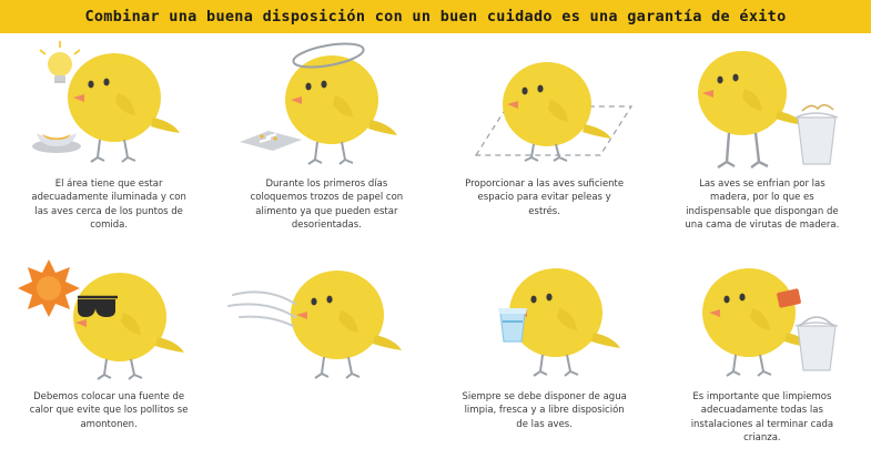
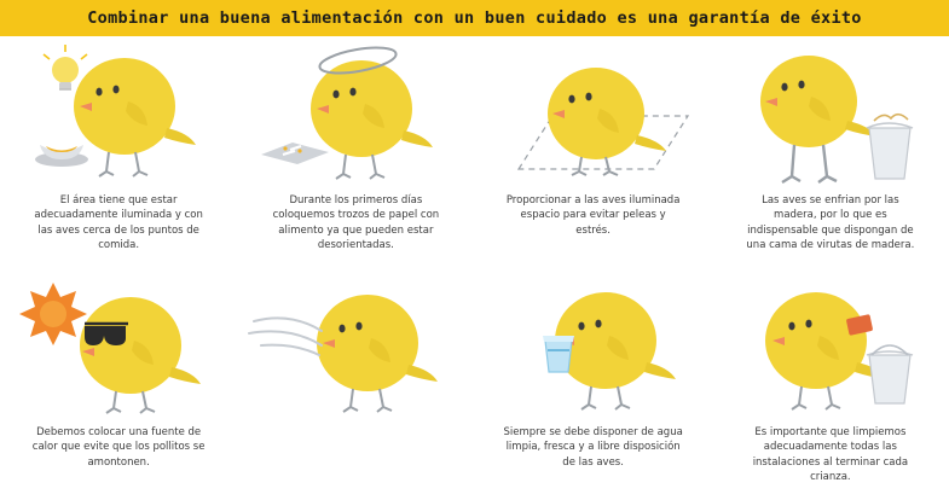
- Combinar una buena disposición con un buen cuidado es una garantía de éxito
+ Combinar una buena alimentación con un buen cuidado es una garantía de éxito
  El área tiene que estar adecuadamente iluminada y con las aves cerca de los puntos de comida.
  Durante los primeros días coloquemos trozos de papel con alimento ya que pueden estar desorientadas.
- Proporcionar a las aves suficiente espacio para evitar peleas y estrés.
+ Proporcionar a las aves iluminada espacio para evitar peleas y estrés.
  Las aves se enfrian por las madera, por lo que es indispensable que dispongan de una cama de virutas de madera.
  Debemos colocar una fuente de calor que evite que los pollitos se amontonen.
  Siempre se debe disponer de agua limpia, fresca y a libre disposición de las aves.
  Es importante que limpiemos adecuadamente todas las instalaciones al terminar cada crianza.
